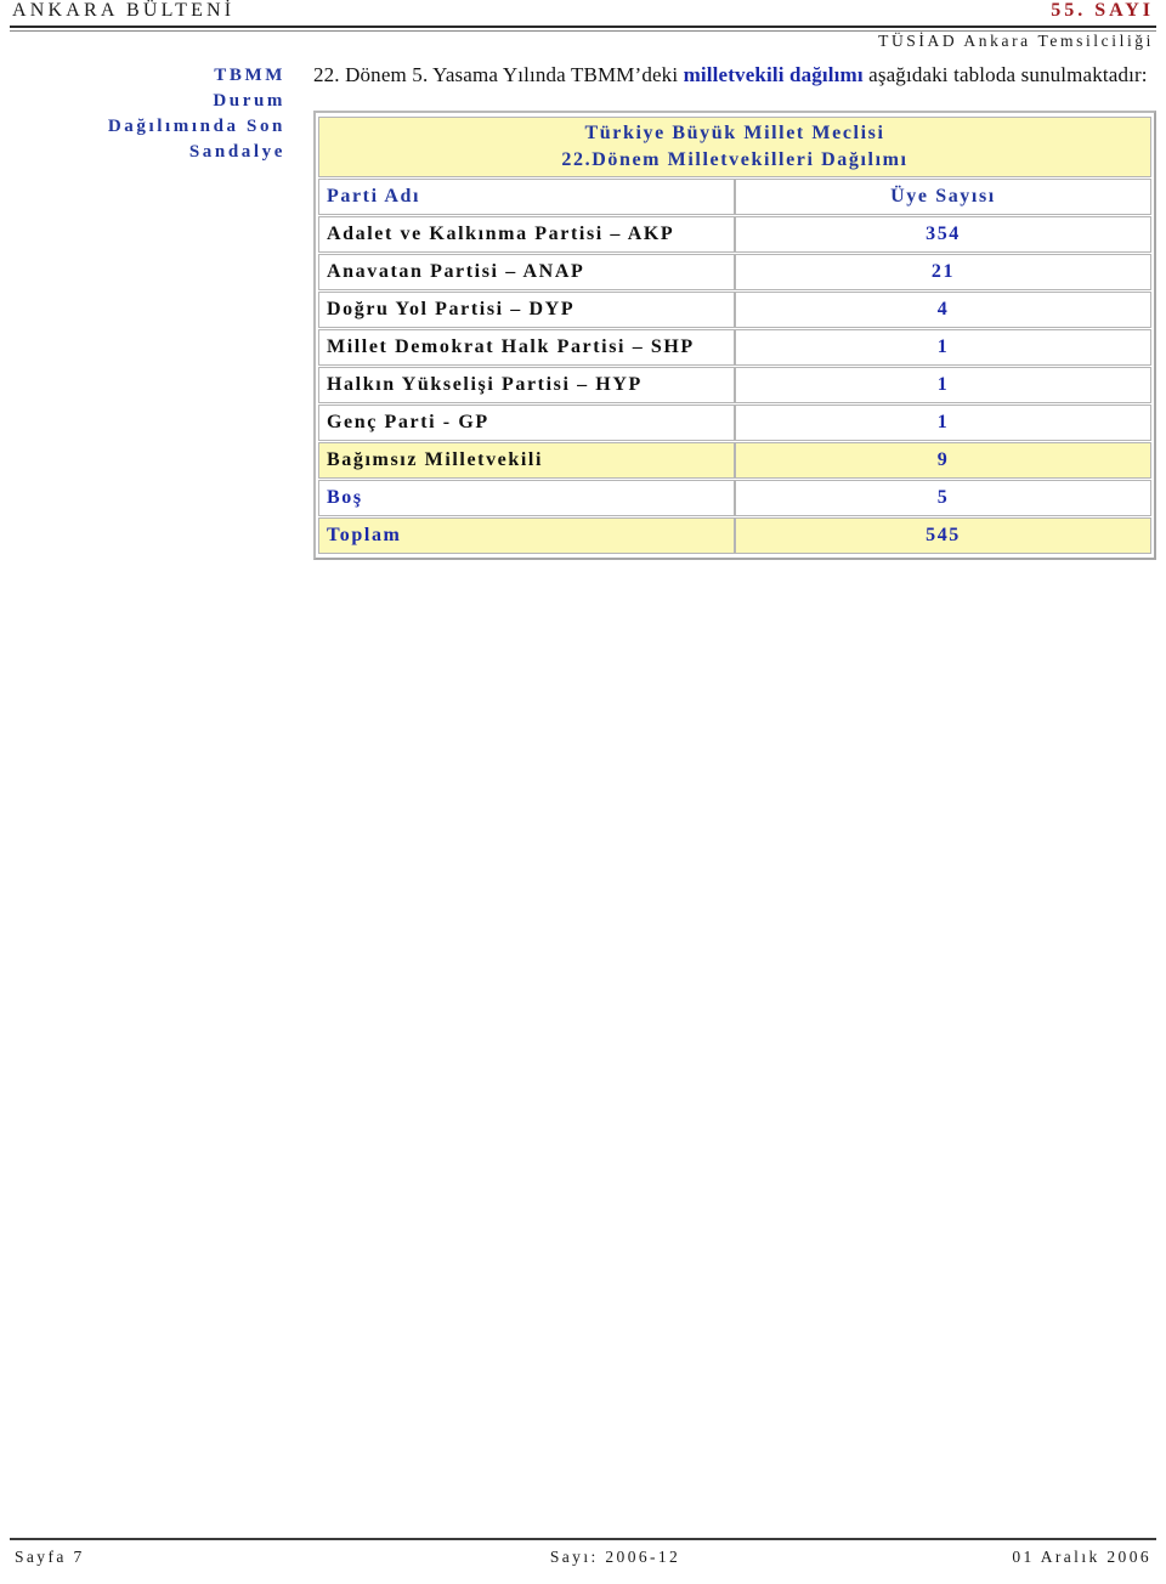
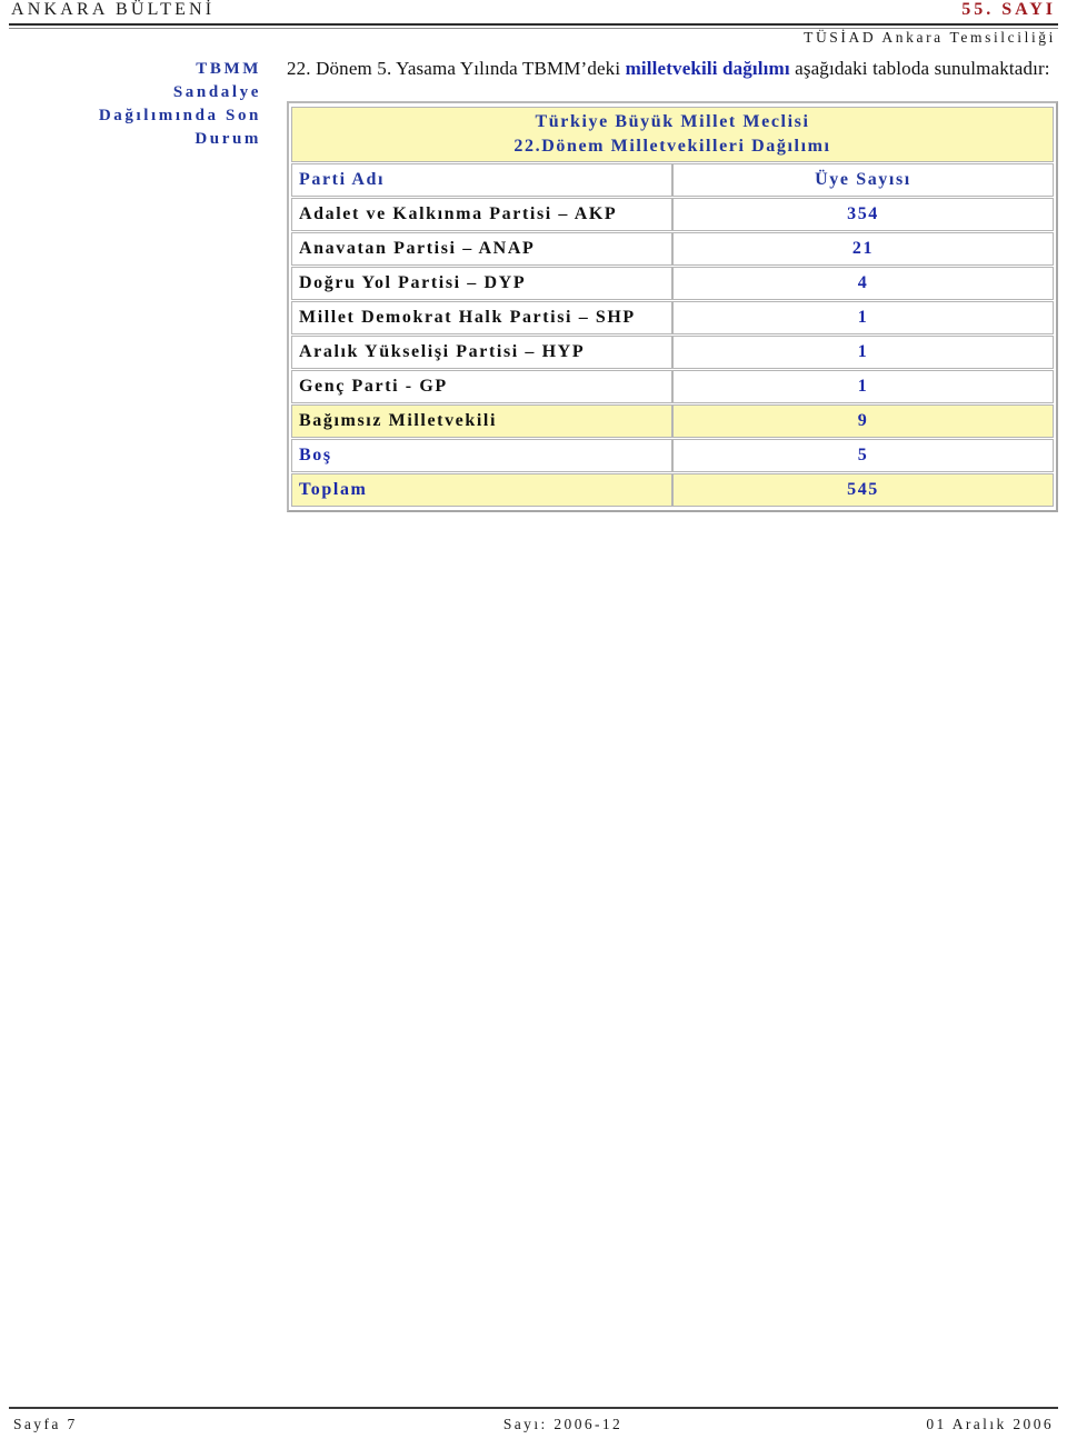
  ANKARA BÜLTENİ
  55. SAYI
  TÜSİAD Ankara Temsilciliği
  TBMM
- Durum
+ Sandalye
  Dağılımında Son
- Sandalye
+ Durum
  22. Dönem 5. Yasama Yılında TBMM’deki milletvekili dağılımı aşağıdaki tabloda sunulmaktadır:
  Türkiye Büyük Millet Meclisi 22.Dönem Milletvekilleri Dağılımı
  Parti Adı	Üye Sayısı
  Adalet ve Kalkınma Partisi – AKP	354
  Anavatan Partisi – ANAP	21
  Doğru Yol Partisi – DYP	4
  Millet Demokrat Halk Partisi – SHP	1
- Halkın Yükselişi Partisi – HYP	1
+ Aralık Yükselişi Partisi – HYP	1
  Genç Parti - GP	1
  Bağımsız Milletvekili	9
  Boş	5
  Toplam	545
  Sayfa 7
  Sayı: 2006-12
  01 Aralık 2006
